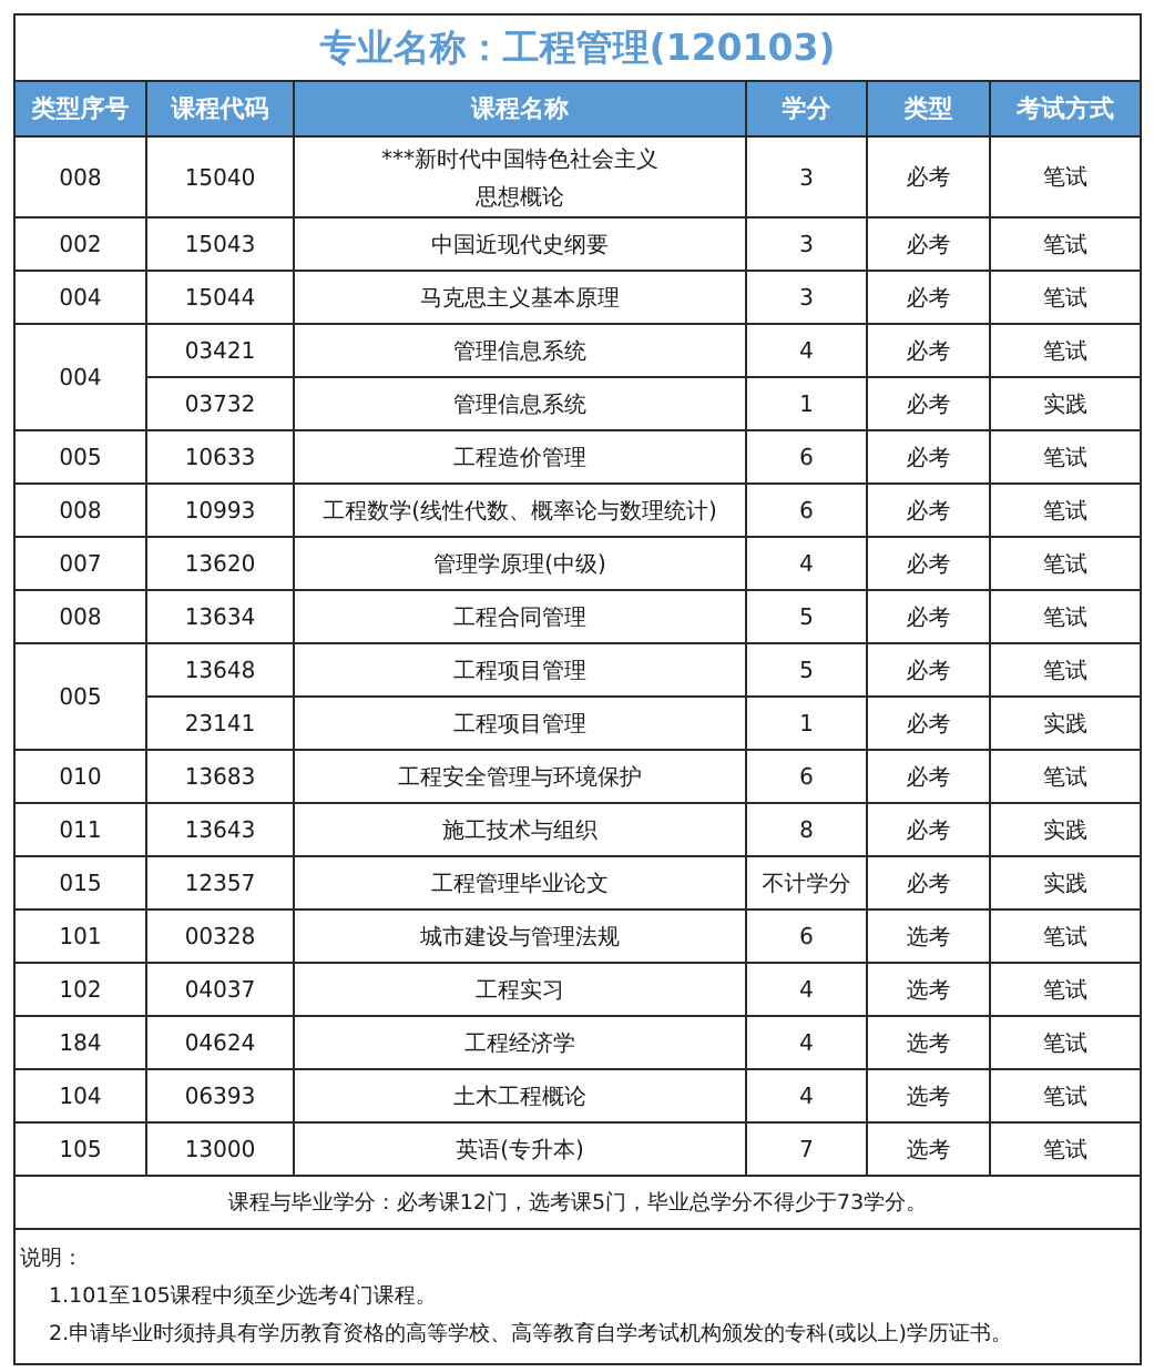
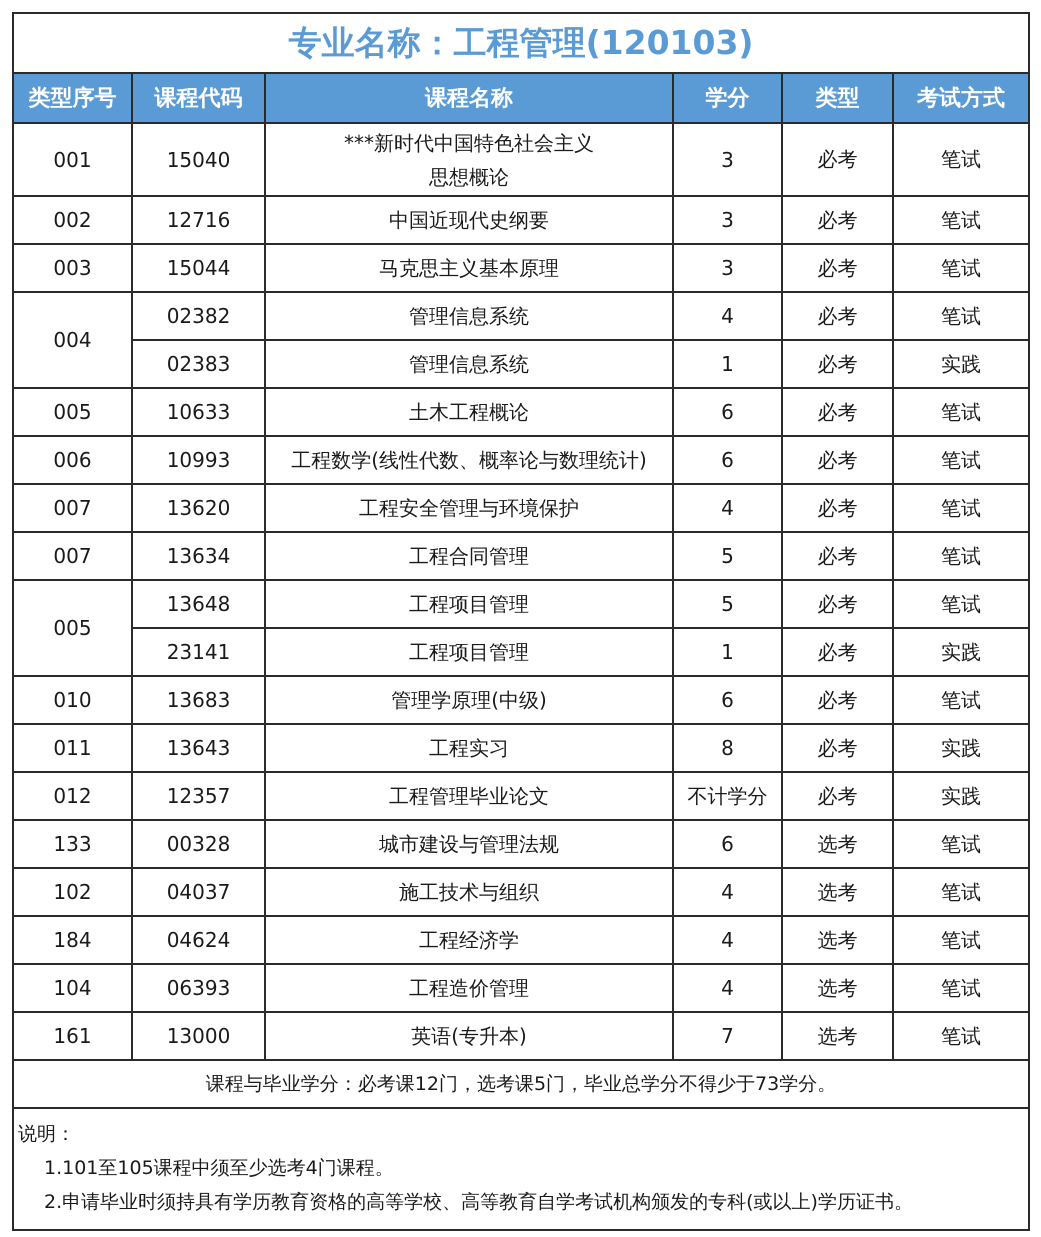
  专业名称：工程管理(120103)
  类型序号	课程代码	课程名称	学分	类型	考试方式
- 008	15040	***新时代中国特色社会主义思想概论	3	必考	笔试
+ 001	15040	***新时代中国特色社会主义思想概论	3	必考	笔试
- 002	15043	中国近现代史纲要	3	必考	笔试
+ 002	12716	中国近现代史纲要	3	必考	笔试
- 004	15044	马克思主义基本原理	3	必考	笔试
+ 003	15044	马克思主义基本原理	3	必考	笔试
- 004	03421	管理信息系统	4	必考	笔试
+ 004	02382	管理信息系统	4	必考	笔试
- 03732	管理信息系统	1	必考	实践
+ 02383	管理信息系统	1	必考	实践
- 005	10633	工程造价管理	6	必考	笔试
+ 005	10633	土木工程概论	6	必考	笔试
- 008	10993	工程数学(线性代数、概率论与数理统计)	6	必考	笔试
+ 006	10993	工程数学(线性代数、概率论与数理统计)	6	必考	笔试
- 007	13620	管理学原理(中级)	4	必考	笔试
+ 007	13620	工程安全管理与环境保护	4	必考	笔试
- 008	13634	工程合同管理	5	必考	笔试
+ 007	13634	工程合同管理	5	必考	笔试
  005	13648	工程项目管理	5	必考	笔试
  23141	工程项目管理	1	必考	实践
- 010	13683	工程安全管理与环境保护	6	必考	笔试
+ 010	13683	管理学原理(中级)	6	必考	笔试
- 011	13643	施工技术与组织	8	必考	实践
+ 011	13643	工程实习	8	必考	实践
- 015	12357	工程管理毕业论文	不计学分	必考	实践
+ 012	12357	工程管理毕业论文	不计学分	必考	实践
- 101	00328	城市建设与管理法规	6	选考	笔试
+ 133	00328	城市建设与管理法规	6	选考	笔试
- 102	04037	工程实习	4	选考	笔试
+ 102	04037	施工技术与组织	4	选考	笔试
  184	04624	工程经济学	4	选考	笔试
- 104	06393	土木工程概论	4	选考	笔试
+ 104	06393	工程造价管理	4	选考	笔试
- 105	13000	英语(专升本)	7	选考	笔试
+ 161	13000	英语(专升本)	7	选考	笔试
  课程与毕业学分：必考课12门，选考课5门，毕业总学分不得少于73学分。
  说明： 1.101至105课程中须至少选考4门课程。 2.申请毕业时须持具有学历教育资格的高等学校、高等教育自学考试机构颁发的专科(或以上)学历证书。
